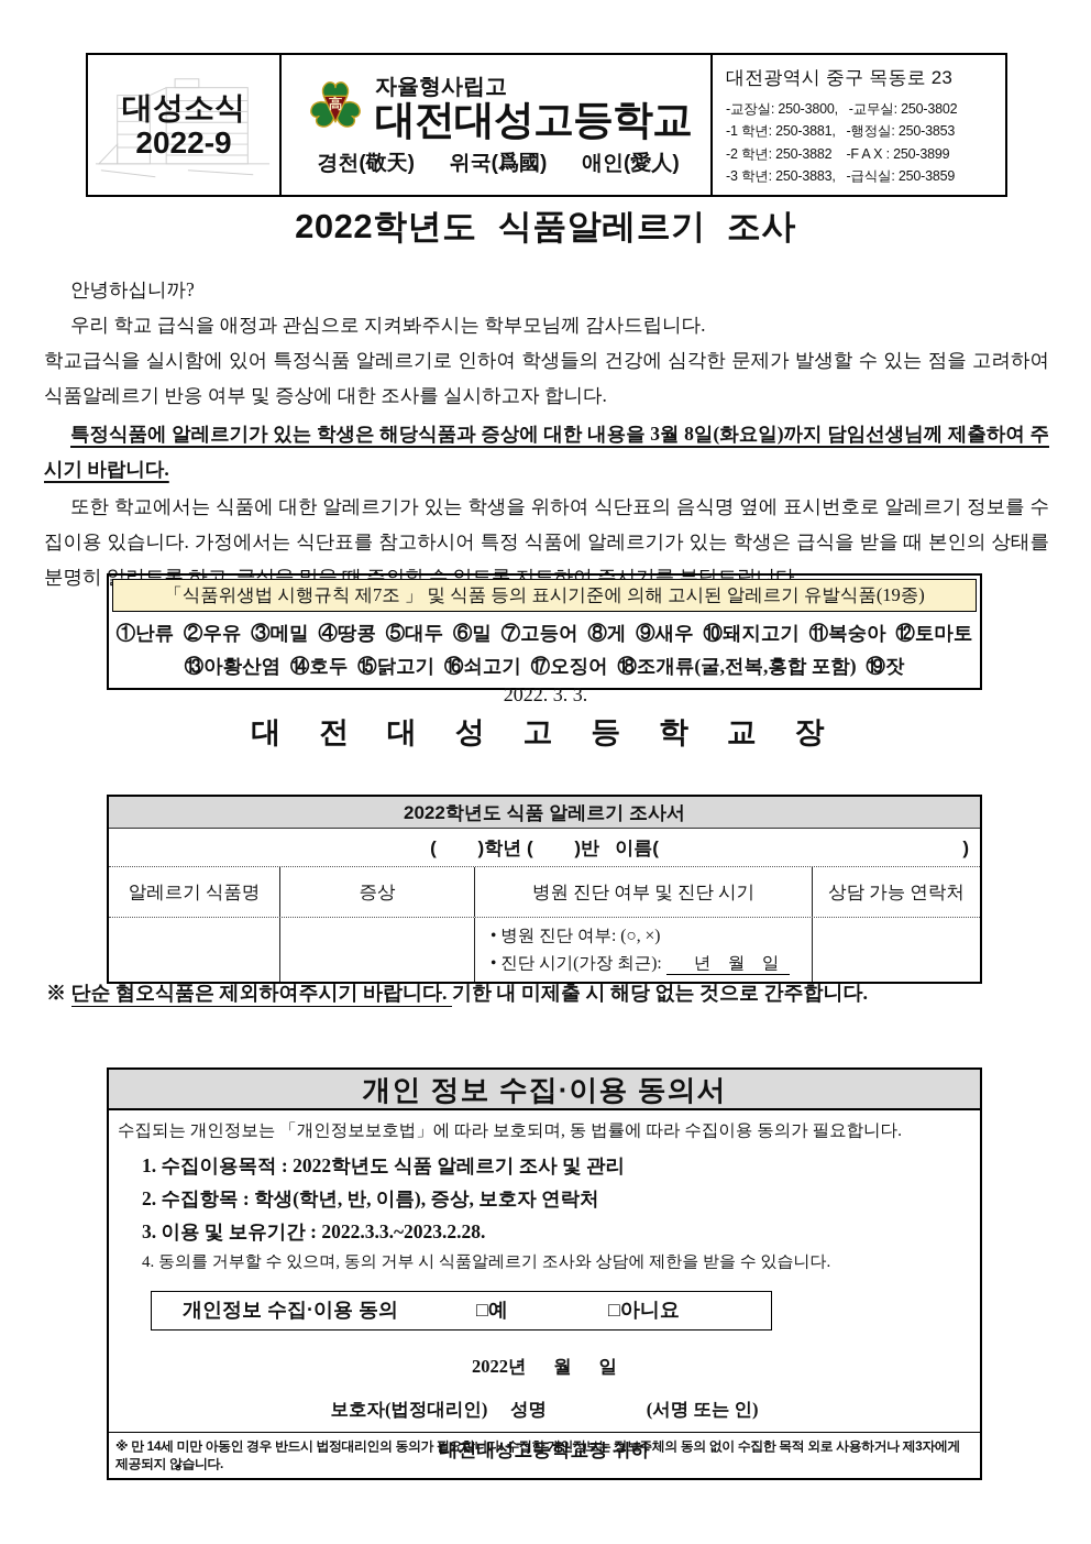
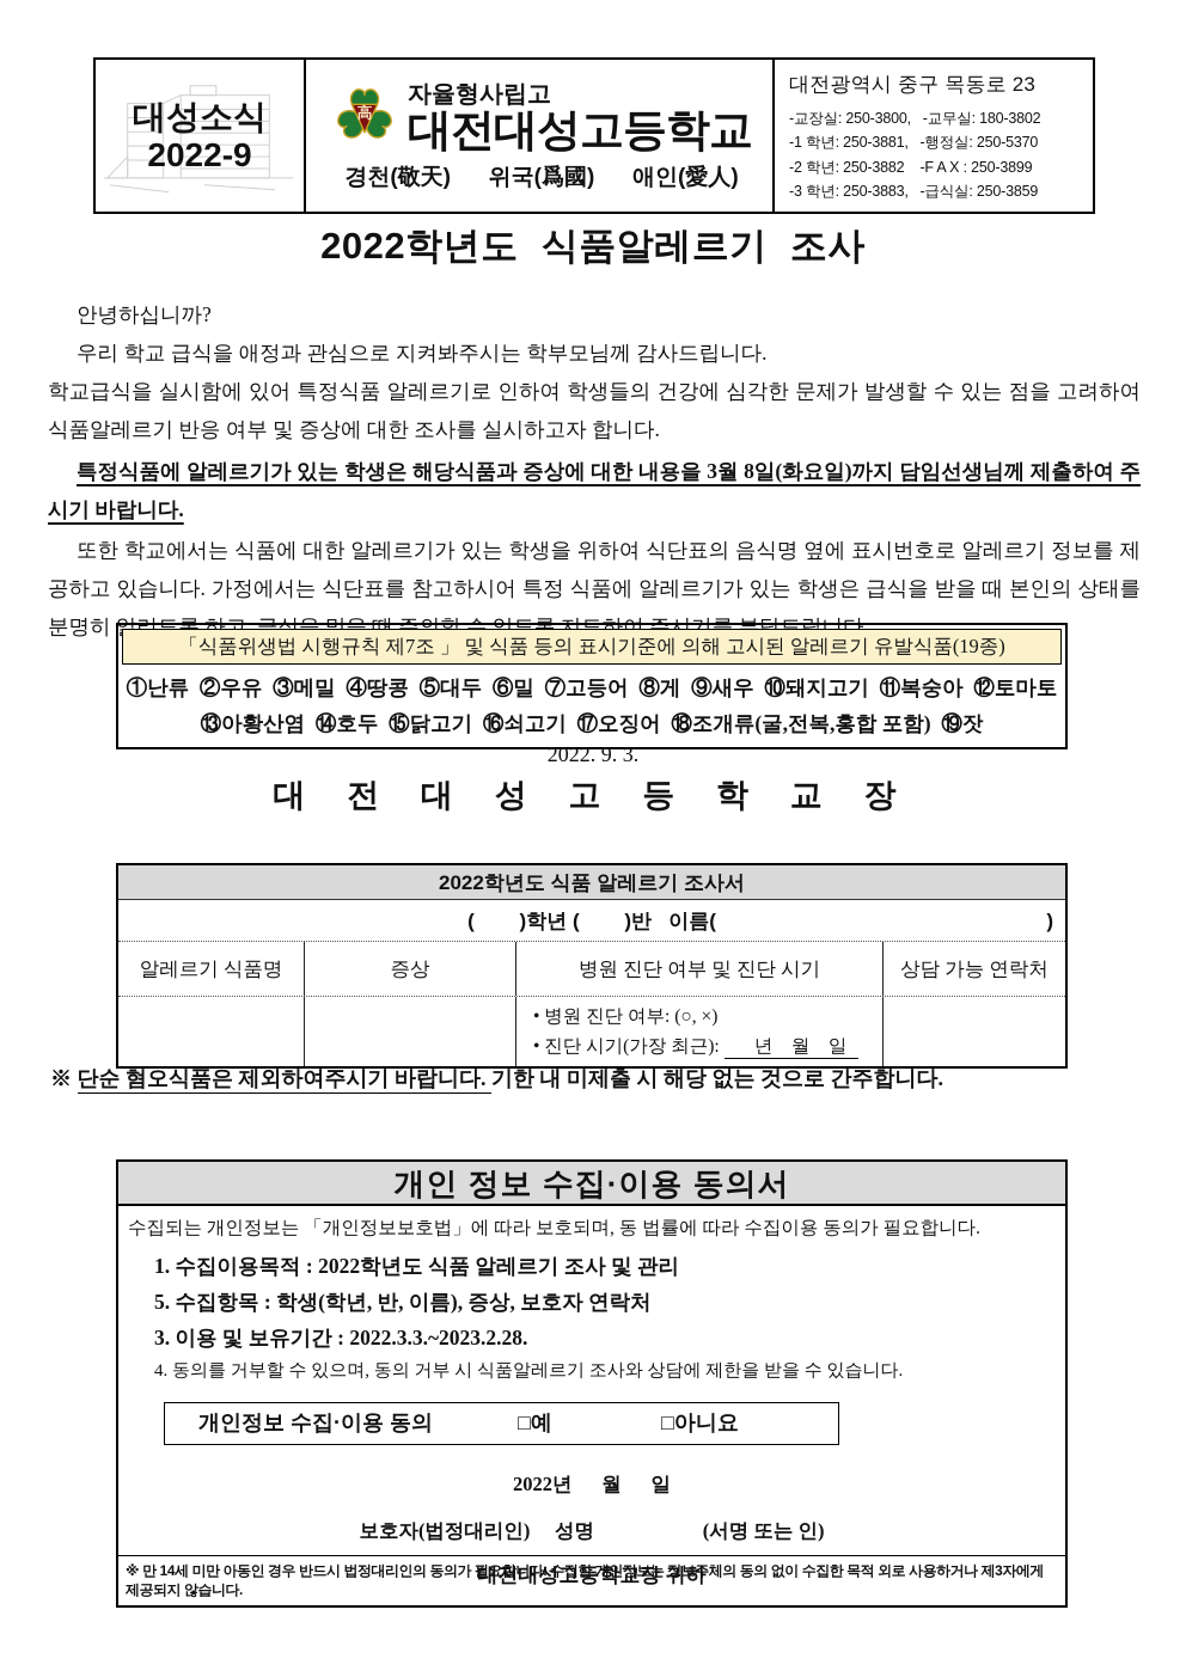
  대성소식
  2022-9
  高
  자율형사립고
  대전대성고등학교
  경천(敬天) 위국(爲國) 애인(愛人)
  대전광역시 중구 목동로 23
- -교장실: 250-3800, -교무실: 250-3802
+ -교장실: 250-3800, -교무실: 180-3802
- -1 학년: 250-3881, -행정실: 250-3853
+ -1 학년: 250-3881, -행정실: 250-5370
  -2 학년: 250-3882 -F A X : 250-3899
  -3 학년: 250-3883, -급식실: 250-3859
  2022학년도 식품알레르기 조사
  안녕하십니까?
  우리 학교 급식을 애정과 관심으로 지켜봐주시는 학부모님께 감사드립니다.
  학교급식을 실시함에 있어 특정식품 알레르기로 인하여 학생들의 건강에 심각한 문제가 발생할 수 있는 점을 고려하여 식품알레르기 반응 여부 및 증상에 대한 조사를 실시하고자 합니다.
  특정식품에 알레르기가 있는 학생은 해당식품과 증상에 대한 내용을 3월 8일(화요일)까지 담임선생님께 제출하여 주시기 바랍니다.
- 또한 학교에서는 식품에 대한 알레르기가 있는 학생을 위하여 식단표의 음식명 옆에 표시번호로 알레르기 정보를 수집이용 있습니다. 가정에서는 식단표를 참고하시어 특정 식품에 알레르기가 있는 학생은 급식을 받을 때 본인의 상태를 분명히 알리도록 하고, 급식을 먹을 때 주의할 수 있도록 지도하여 주시기를 부탁드립니다.
+ 또한 학교에서는 식품에 대한 알레르기가 있는 학생을 위하여 식단표의 음식명 옆에 표시번호로 알레르기 정보를 제공하고 있습니다. 가정에서는 식단표를 참고하시어 특정 식품에 알레르기가 있는 학생은 급식을 받을 때 본인의 상태를 분명히 알리도록 하고, 급식을 먹을 때 주의할 수 있도록 지도하여 주시기를 부탁드립니다.
  「식품위생법 시행규칙 제7조 」 및 식품 등의 표시기준에 의해 고시된 알레르기 유발식품(19종)
  ①난류 ②우유 ③메밀 ④땅콩 ⑤대두 ⑥밀 ⑦고등어 ⑧게 ⑨새우 ⑩돼지고기 ⑪복숭아 ⑫토마토
  ⑬아황산염 ⑭호두 ⑮닭고기 ⑯쇠고기 ⑰오징어 ⑱조개류(굴,전복,홍합 포함) ⑲잣
- 2022. 3. 3.
+ 2022. 9. 3.
  대 전 대 성 고 등 학 교 장
  2022학년도 식품 알레르기 조사서
  ( )학년 ( )반 이름(
  )
  알레르기 식품명
  증상
  병원 진단 여부 및 진단 시기
  상담 가능 연락처
  • 병원 진단 여부: (○, ×)
  • 진단 시기(가장 최근): 년 월 일
  ※ 단순 혐오식품은 제외하여주시기 바랍니다. 기한 내 미제출 시 해당 없는 것으로 간주합니다.
  개인 정보 수집·이용 동의서
  수집되는 개인정보는 「개인정보보호법」에 따라 보호되며, 동 법률에 따라 수집이용 동의가 필요합니다.
  1. 수집이용목적 : 2022학년도 식품 알레르기 조사 및 관리
- 2. 수집항목 : 학생(학년, 반, 이름), 증상, 보호자 연락처
+ 5. 수집항목 : 학생(학년, 반, 이름), 증상, 보호자 연락처
  3. 이용 및 보유기간 : 2022.3.3.~2023.2.28.
  4. 동의를 거부할 수 있으며, 동의 거부 시 식품알레르기 조사와 상담에 제한을 받을 수 있습니다.
  개인정보 수집·이용 동의
  □예
  □아니요
  2022년 월 일
  보호자(법정대리인) 성명 (서명 또는 인)
  대전대성고등학교장 귀하
  ※ 만 14세 미만 아동인 경우 반드시 법정대리인의 동의가 필요합니다. 수집한 개인정보는 정보주체의 동의 없이 수집한 목적 외로 사용하거나 제3자에게 제공되지 않습니다.
